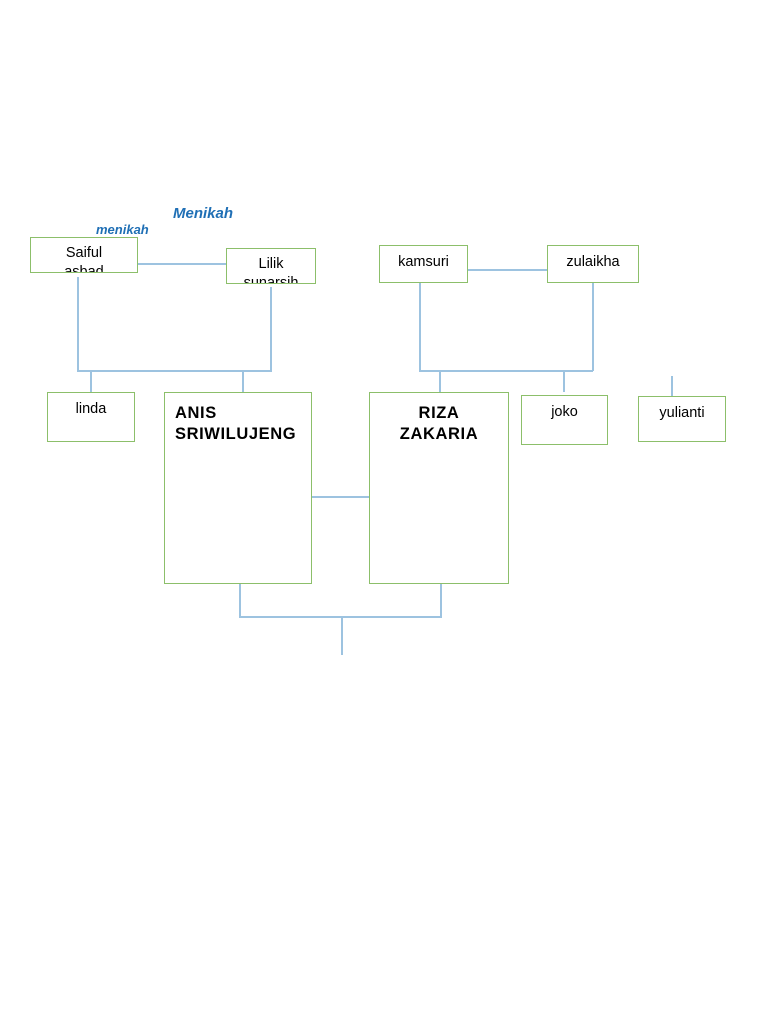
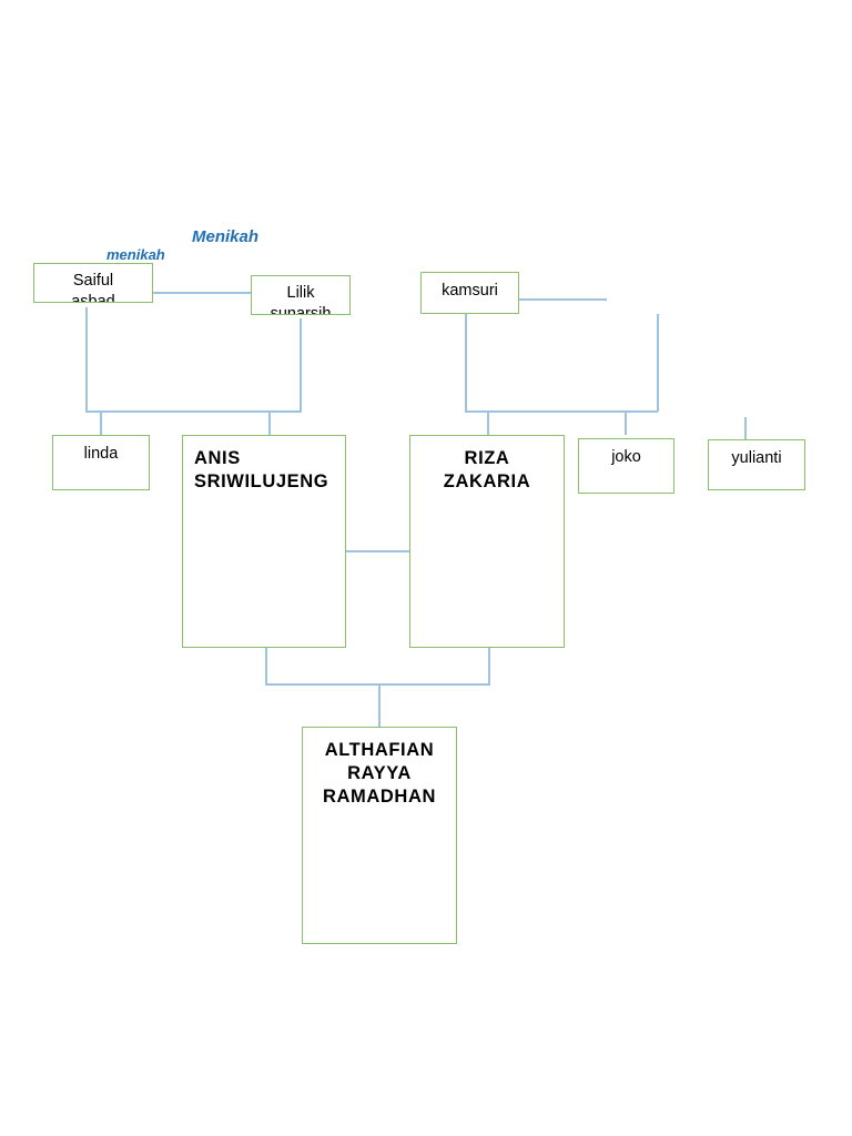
  Menikah
  menikah
  Saiful
  asbad
  Lilik
  sunarsih
  kamsuri
- zulaikha
  linda
  ANIS
  SRIWILUJENG
  RIZA
  ZAKARIA
  joko
  yulianti
+ ALTHAFIAN
+ RAYYA
+ RAMADHAN
